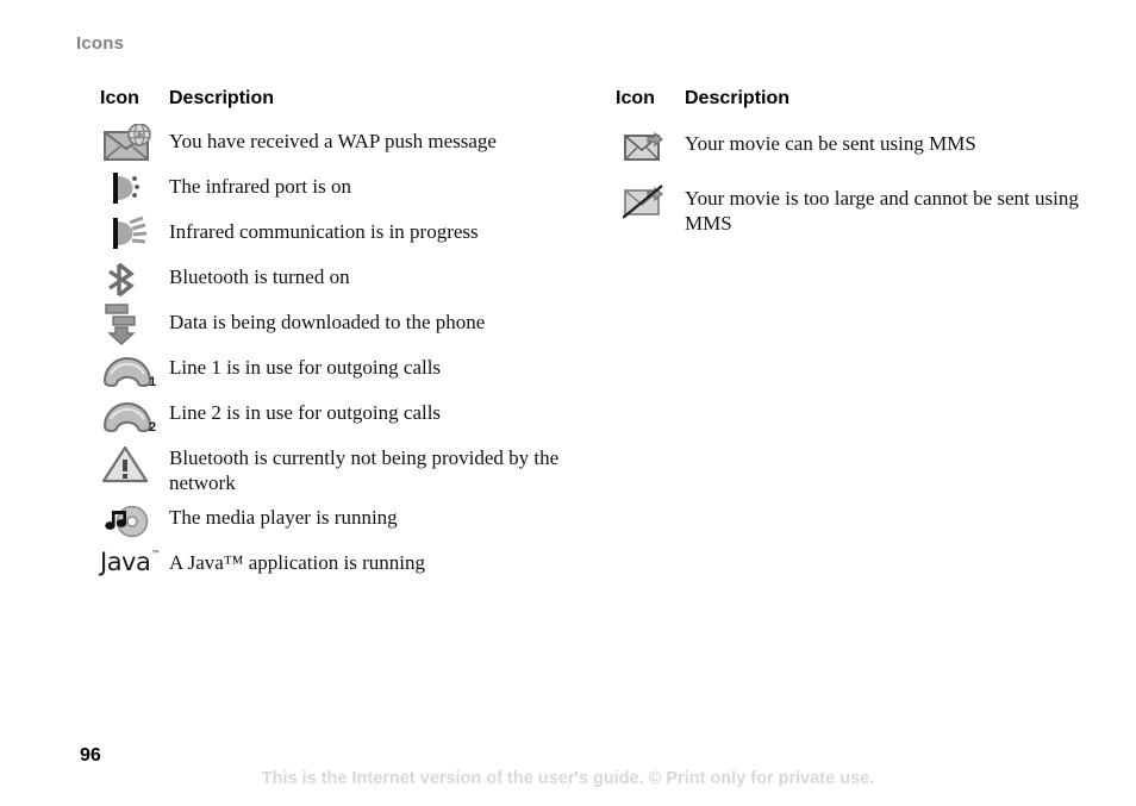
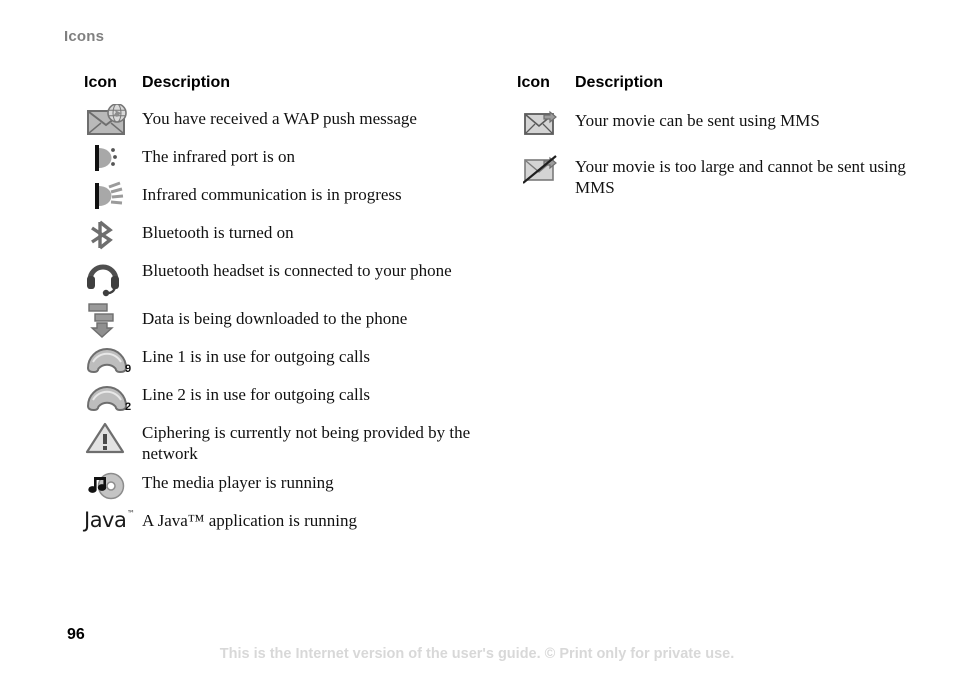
  Icons
  Icon Description
  You have received a WAP push message
  The infrared port is on
  Infrared communication is in progress
  Bluetooth is turned on
+ Bluetooth headset is connected to your phone
  Data is being downloaded to the phone
- 1
+ 9
  Line 1 is in use for outgoing calls
  2
  Line 2 is in use for outgoing calls
- Bluetooth is currently not being provided by the network
+ Ciphering is currently not being provided by the network
  The media player is running
  Java
  ™
  A Java™ application is running
  Icon Description
  Your movie can be sent using MMS
  Your movie is too large and cannot be sent using MMS
  96
  This is the Internet version of the user's guide. © Print only for private use.
